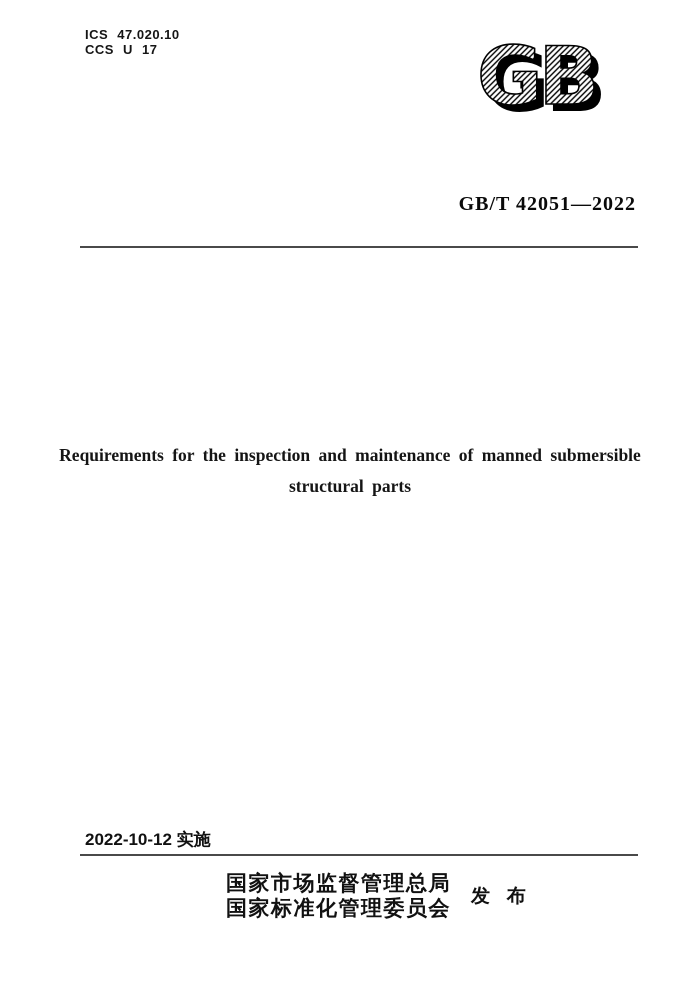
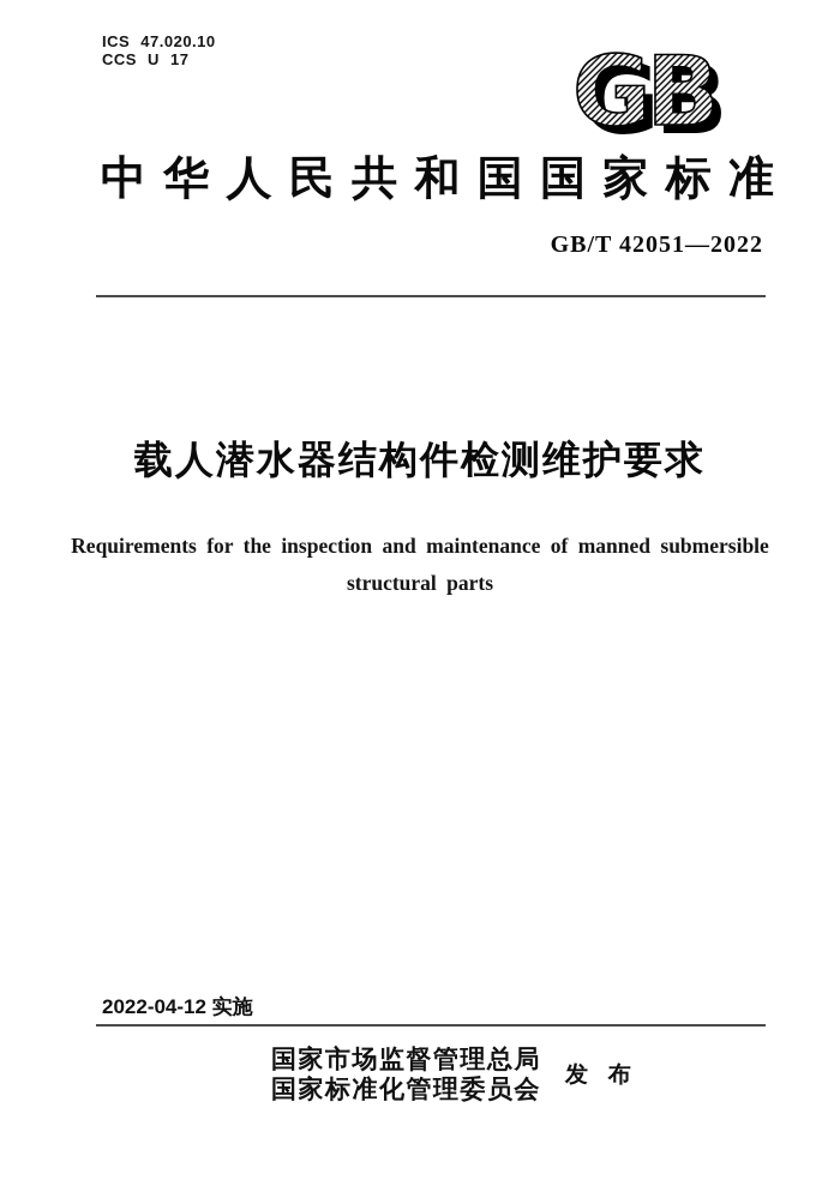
  ICS 47.020.10
  CCS U 17
  GB
+ 中华人民共和国国家标准
  GB/T 42051—2022
+ 载人潜水器结构件检测维护要求
  Requirements for the inspection and maintenance of manned submersible
  structural parts
- 2022-10-12 实施
+ 2022-04-12 实施
  国家市场监督管理总局
  国家标准化管理委员会
  发 布
